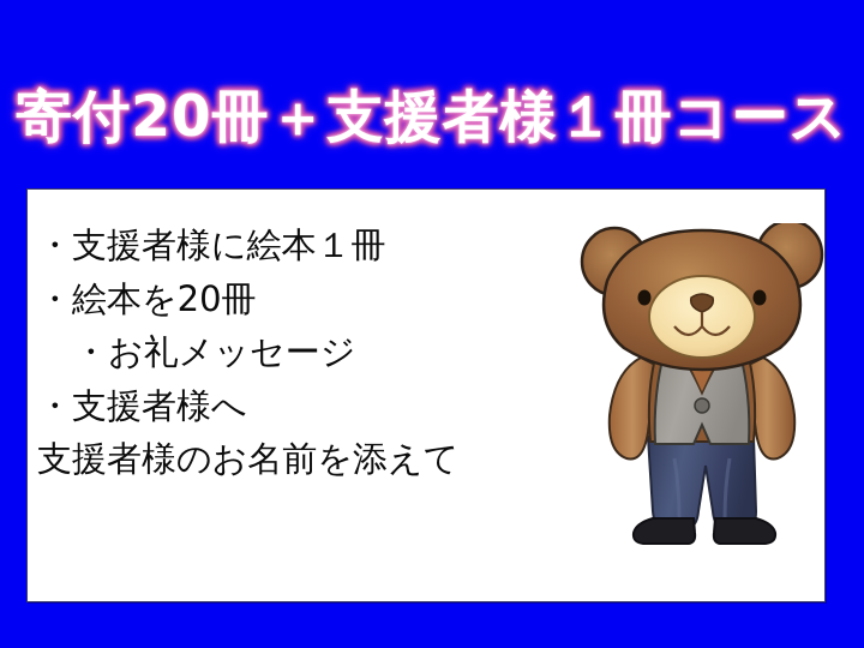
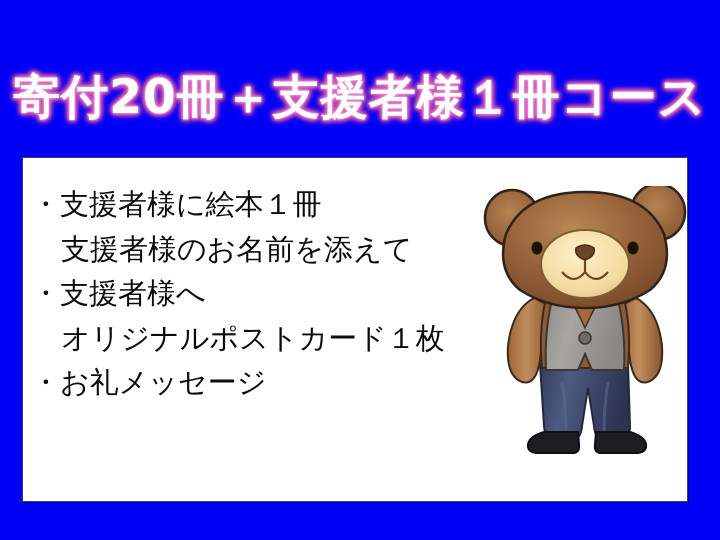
  寄付20冊＋支援者様１冊コース
  ・支援者様に絵本１冊
- ・絵本を20冊
- ・お礼メッセージ
+ 支援者様のお名前を添えて
  ・支援者様へ
+ オリジナルポストカード１枚
- 支援者様のお名前を添えて
+ ・お礼メッセージ
